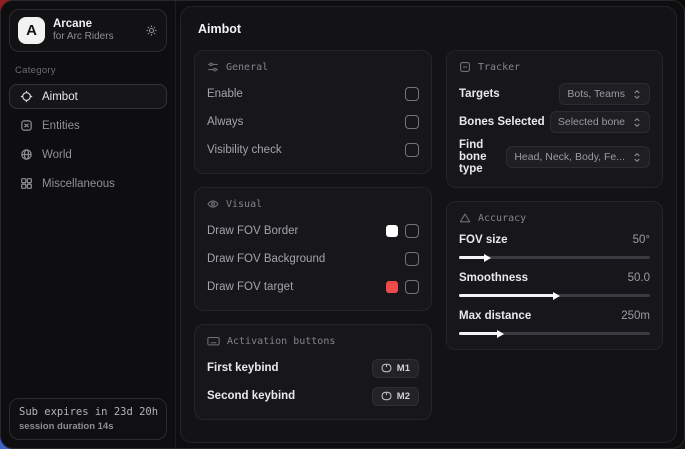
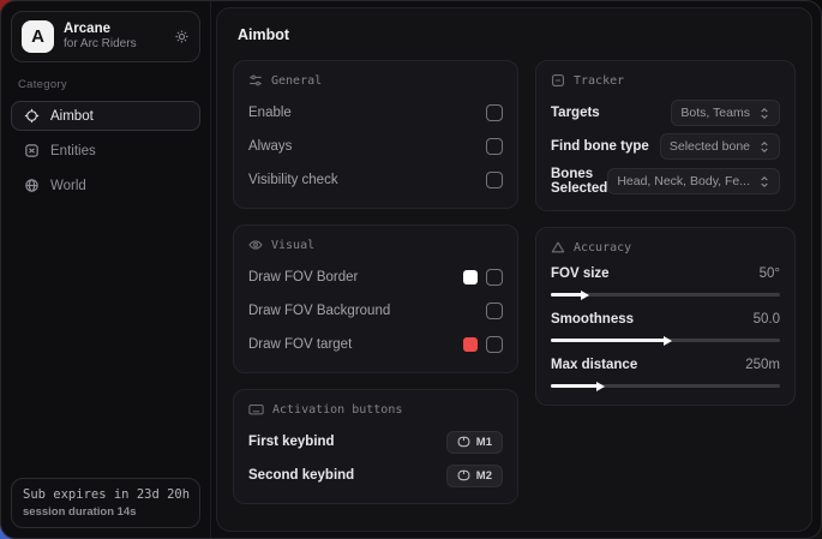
  A
  Arcane
  for Arc Riders
  Category
  Aimbot
  Entities
  World
- Miscellaneous
  Sub expires in 23d 20h
  session duration 14s
  Aimbot
  General
  Enable
  Always
  Visibility check
  Visual
  Draw FOV Border
  Draw FOV Background
  Draw FOV target
  Activation buttons
  First keybind
  M1
  Second keybind
  M2
  Tracker
  Targets
  Bots, Teams
- Bones Selected
+ Find bone type
  Selected bone
- Find bone type
+ Bones Selected
  Head, Neck, Body, Fe...
  Accuracy
  FOV size
  50°
  Smoothness
  50.0
  Max distance
  250m
